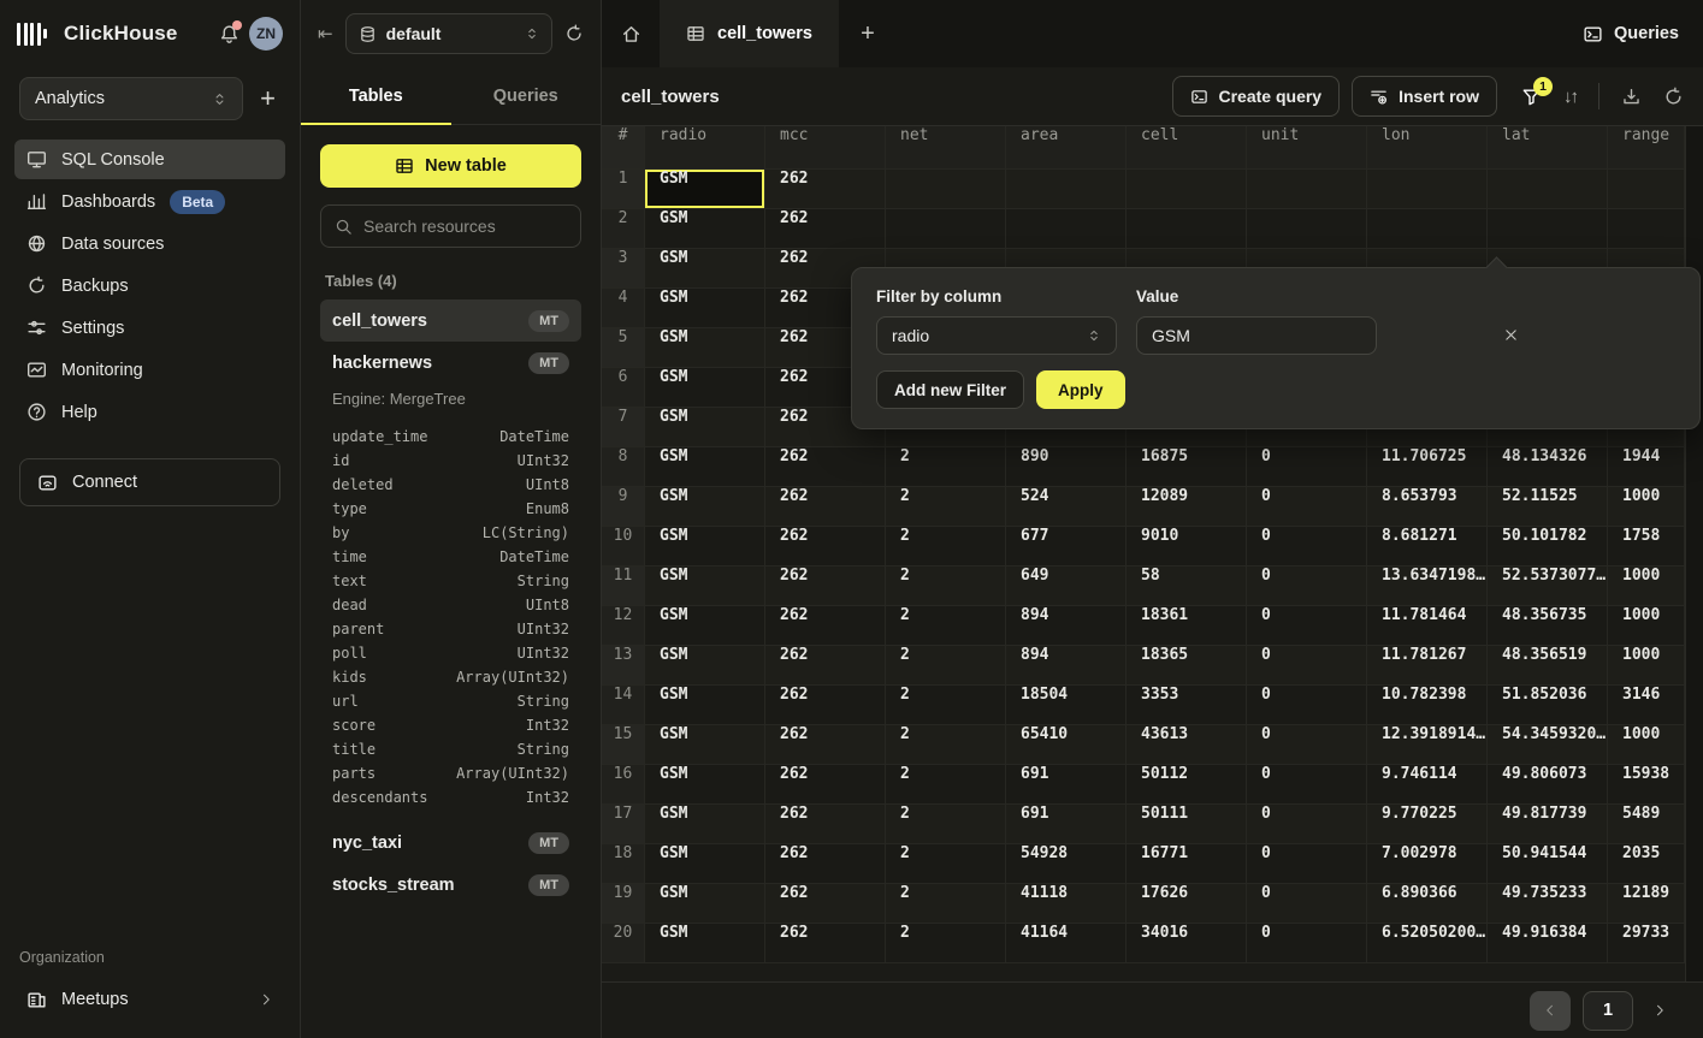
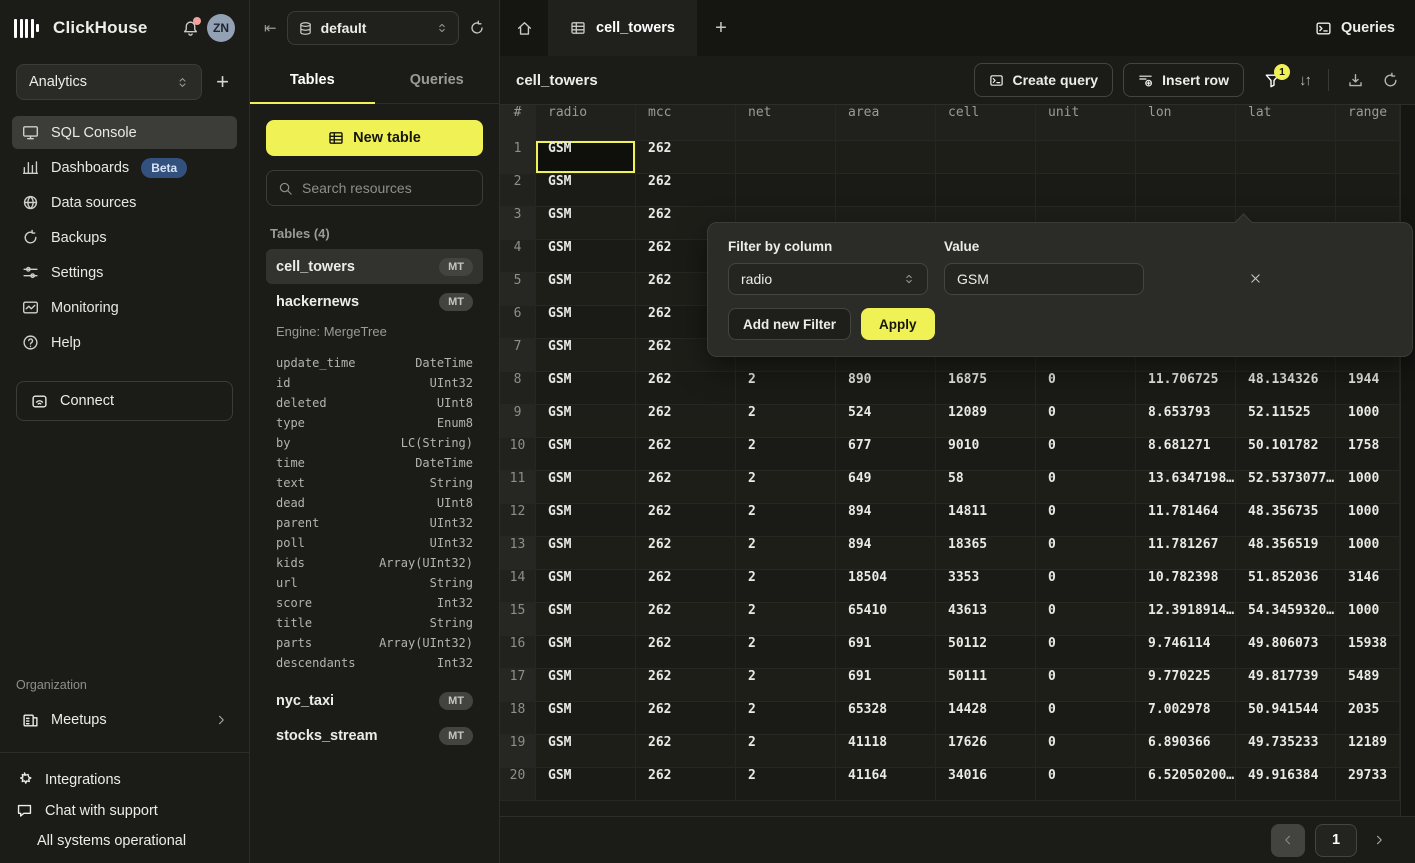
  ClickHouse
  ZN
  Analytics
  +
  SQL Console
  Dashboards
  Beta
  Data sources
  Backups
  Settings
  Monitoring
  Help
  Connect
  Organization
  Meetups
+ Integrations
+ Chat with support
+ All systems operational
  ⇤
  default
  Tables
  Queries
  New table
  Search resources
  Tables (4)
  cell_towers
  MT
  hackernews
  MT
  Engine: MergeTree
  update_time
  DateTime
  id
  UInt32
  deleted
  UInt8
  type
  Enum8
  by
  LC(String)
  time
  DateTime
  text
  String
  dead
  UInt8
  parent
  UInt32
  poll
  UInt32
  kids
  Array(UInt32)
  url
  String
  score
  Int32
  title
  String
  parts
  Array(UInt32)
  descendants
  Int32
  nyc_taxi
  MT
  stocks_stream
  MT
  cell_towers
  +
  Queries
  cell_towers
  Create query
  Insert row
  1
  ↓↑
  #
  radio
  mcc
  net
  area
  cell
  unit
  lon
  lat
  range
  1
  GSM
  262
  2
  GSM
  262
  3
  GSM
  262
  4
  GSM
  262
  5
  GSM
  262
  6
  GSM
  262
  7
  GSM
  262
  8
  GSM
  262
  2
  890
  16875
  0
  11.706725
  48.134326
  1944
  9
  GSM
  262
  2
  524
  12089
  0
  8.653793
  52.11525
  1000
  10
  GSM
  262
  2
  677
  9010
  0
  8.681271
  50.101782
  1758
  11
  GSM
  262
  2
  649
  58
  0
  13.6347198…
  52.5373077…
  1000
  12
  GSM
  262
  2
  894
- 18361
+ 14811
  0
  11.781464
  48.356735
  1000
  13
  GSM
  262
  2
  894
  18365
  0
  11.781267
  48.356519
  1000
  14
  GSM
  262
  2
  18504
  3353
  0
  10.782398
  51.852036
  3146
  15
  GSM
  262
  2
  65410
  43613
  0
  12.3918914…
  54.3459320…
  1000
  16
  GSM
  262
  2
  691
  50112
  0
  9.746114
  49.806073
  15938
  17
  GSM
  262
  2
  691
  50111
  0
  9.770225
  49.817739
  5489
  18
  GSM
  262
  2
- 54928
+ 65328
- 16771
+ 14428
  0
  7.002978
  50.941544
  2035
  19
  GSM
  262
  2
  41118
  17626
  0
  6.890366
  49.735233
  12189
  20
  GSM
  262
  2
  41164
  34016
  0
  6.52050200…
  49.916384
  29733
  Filter by column
  radio
  Value
  GSM
  Add new Filter
  Apply
  1
